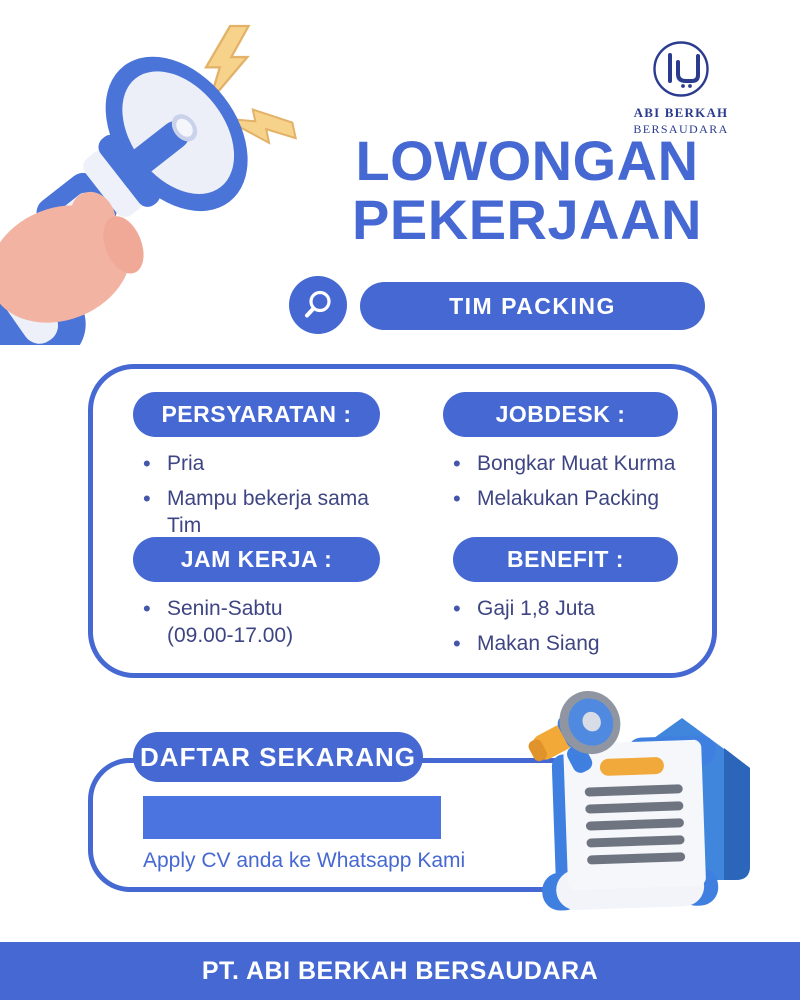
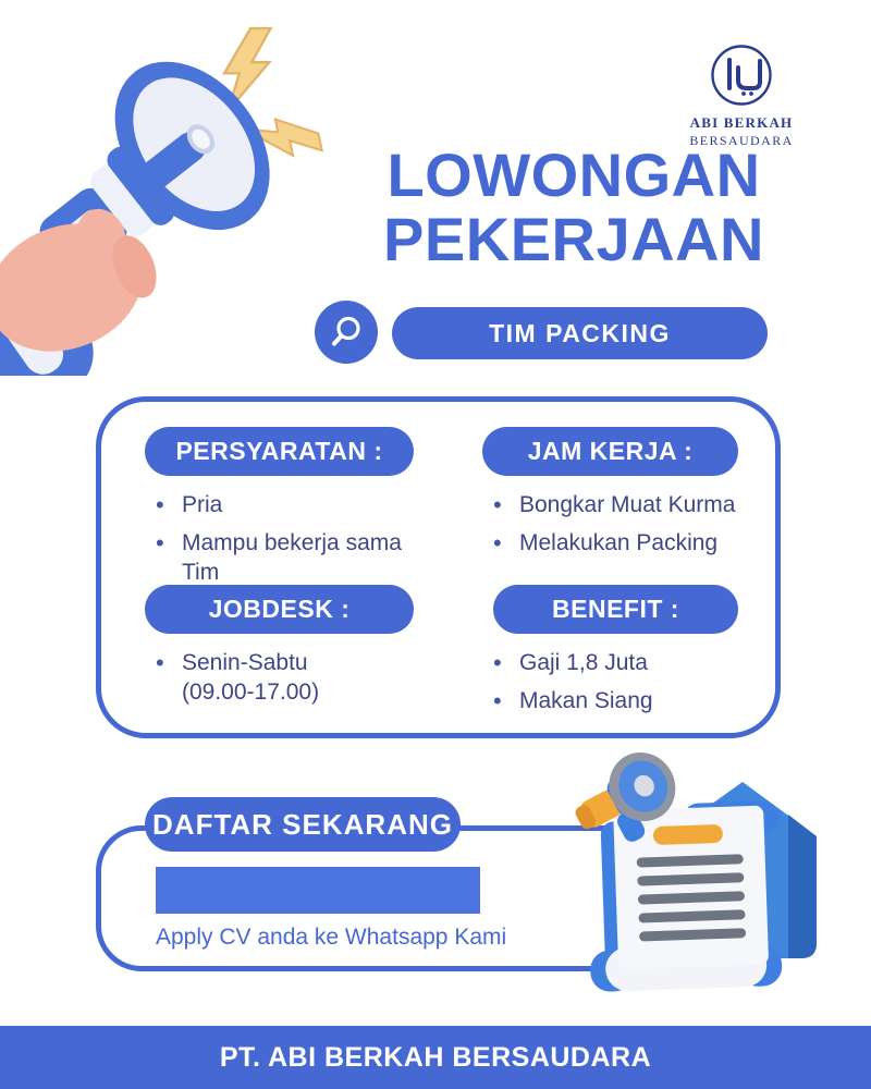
  ABI BERKAH
  BERSAUDARA
  LOWONGAN
  PEKERJAAN
  TIM PACKING
  PERSYARATAN :
- JOBDESK :
+ JAM KERJA :
  Pria
  Mampu bekerja sama Tim
  Bongkar Muat Kurma
  Melakukan Packing
- JAM KERJA :
+ JOBDESK :
  BENEFIT :
  Senin-Sabtu (09.00-17.00)
  Gaji 1,8 Juta
  Makan Siang
  DAFTAR SEKARANG
  Apply CV anda ke Whatsapp Kami
  PT. ABI BERKAH BERSAUDARA
